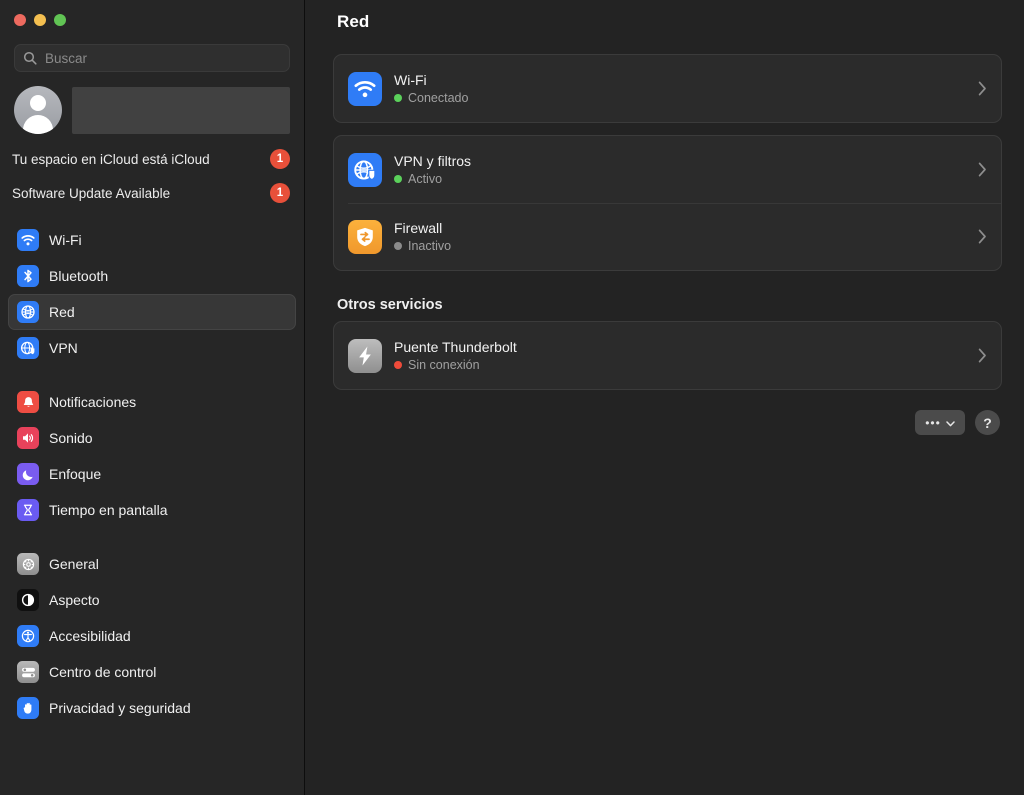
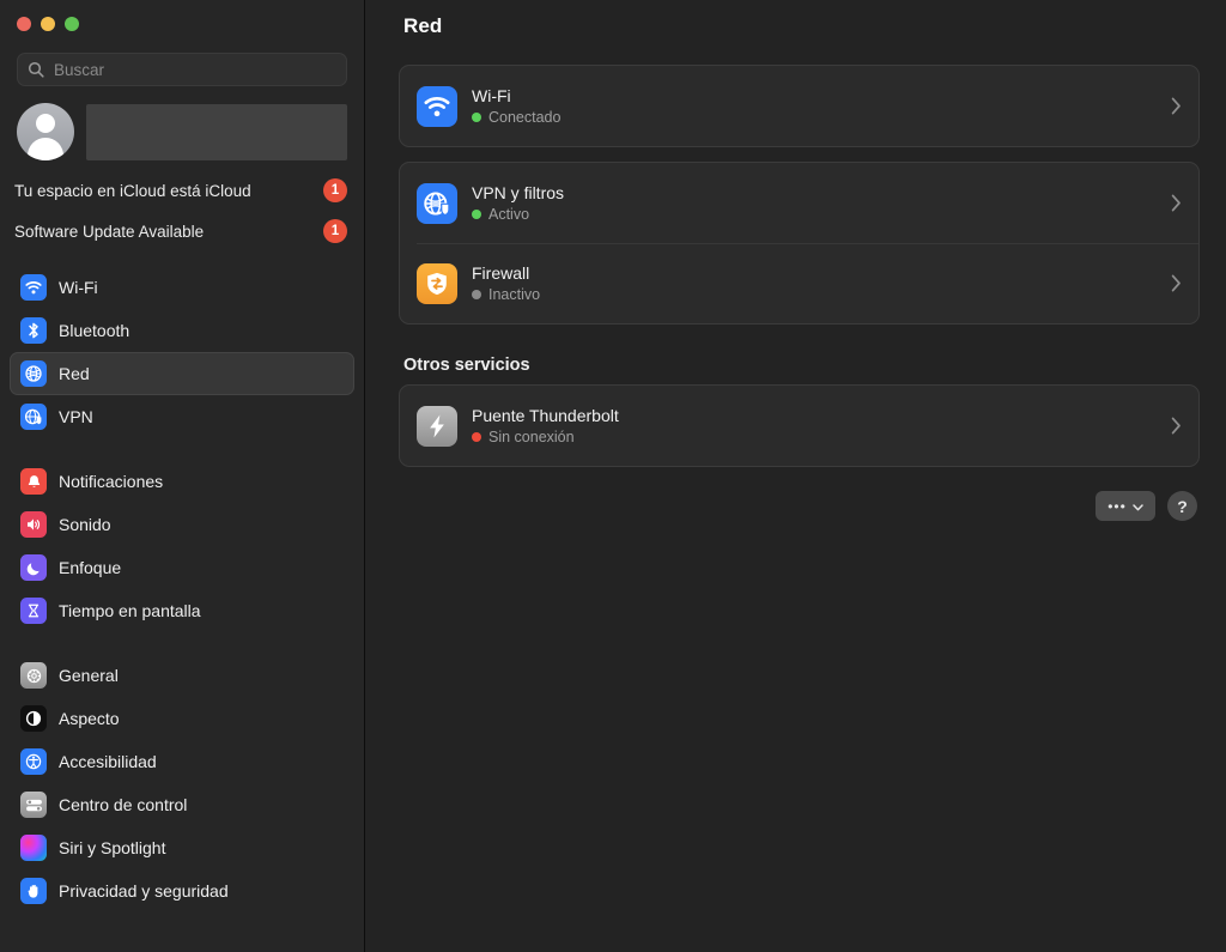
  Buscar
  Tu espacio en iCloud está iCloud
  1
  Software Update Available
  1
  Wi-Fi
  Bluetooth
  Red
  VPN
  Notificaciones
  Sonido
  Enfoque
  Tiempo en pantalla
  General
  Aspecto
  Accesibilidad
  Centro de control
+ Siri y Spotlight
  Privacidad y seguridad
  Red
  Wi-Fi
  Conectado
  VPN y filtros
  Activo
  Firewall
  Inactivo
  Otros servicios
  Puente Thunderbolt
  Sin conexión
  •••
  ?
